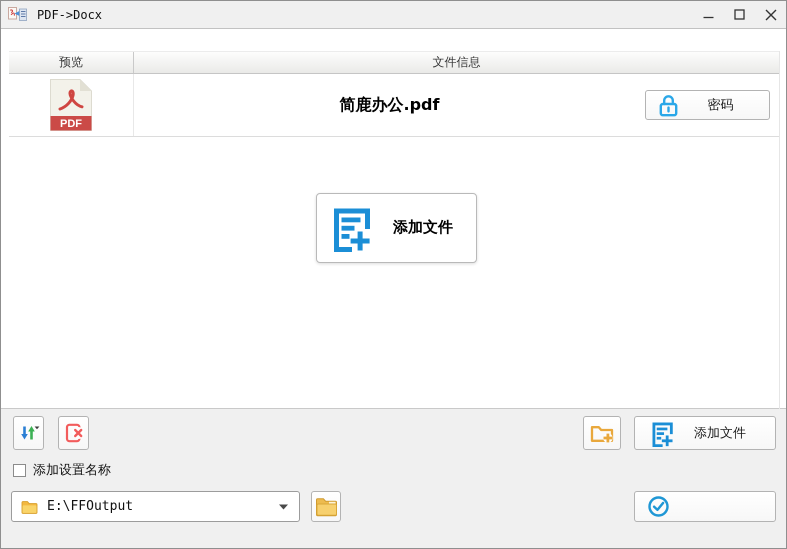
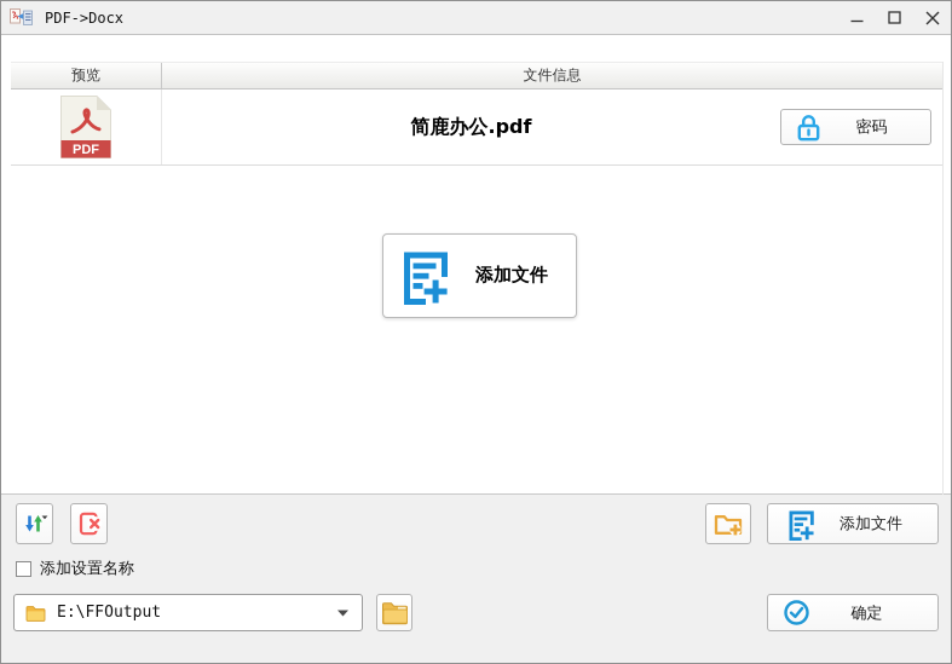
  PDF->Docx
  预览
  文件信息
  PDF
  简鹿办公.pdf
  密码
  添加文件
  添加文件
  添加设置名称
  E:\FFOutput
+ 确定
